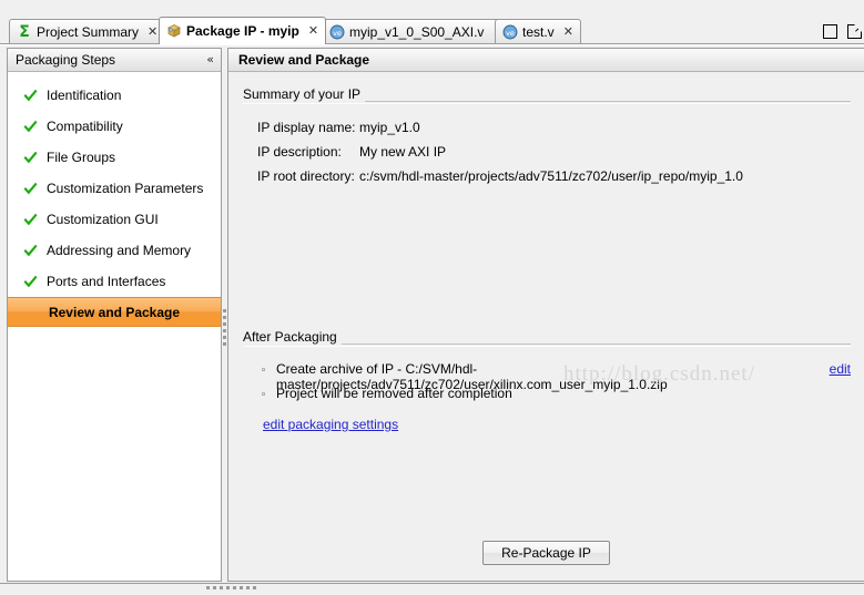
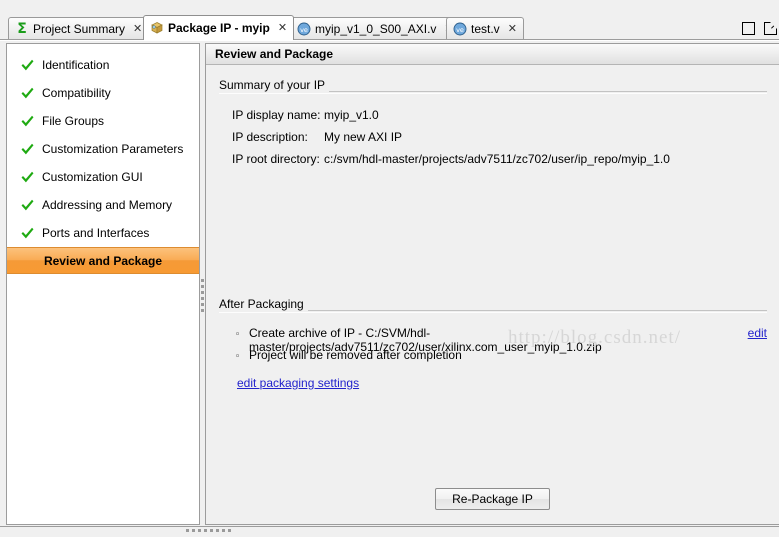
  Σ
  Project Summary
  ✕
  Package IP - myip
  ✕
  ve
  myip_v1_0_S00_AXI.v
  ve
  test.v
  ✕
- Packaging Steps
- «
  Identification
  Compatibility
  File Groups
  Customization Parameters
  Customization GUI
  Addressing and Memory
  Ports and Interfaces
  Review and Package
  Review and Package
  Summary of your IP
  IP display name:
  myip_v1.0
  IP description:
  My new AXI IP
  IP root directory:
  c:/svm/hdl-master/projects/adv7511/zc702/user/ip_repo/myip_1.0
  After Packaging
  ◦
  Create archive of IP - C:/SVM/hdl-master/projects/adv7511/zc702/user/xilinx.com_user_myip_1.0.zip
  edit
  ◦
  Project will be removed after completion
  edit packaging settings
  http://blog.csdn.net/
  Re-Package IP
